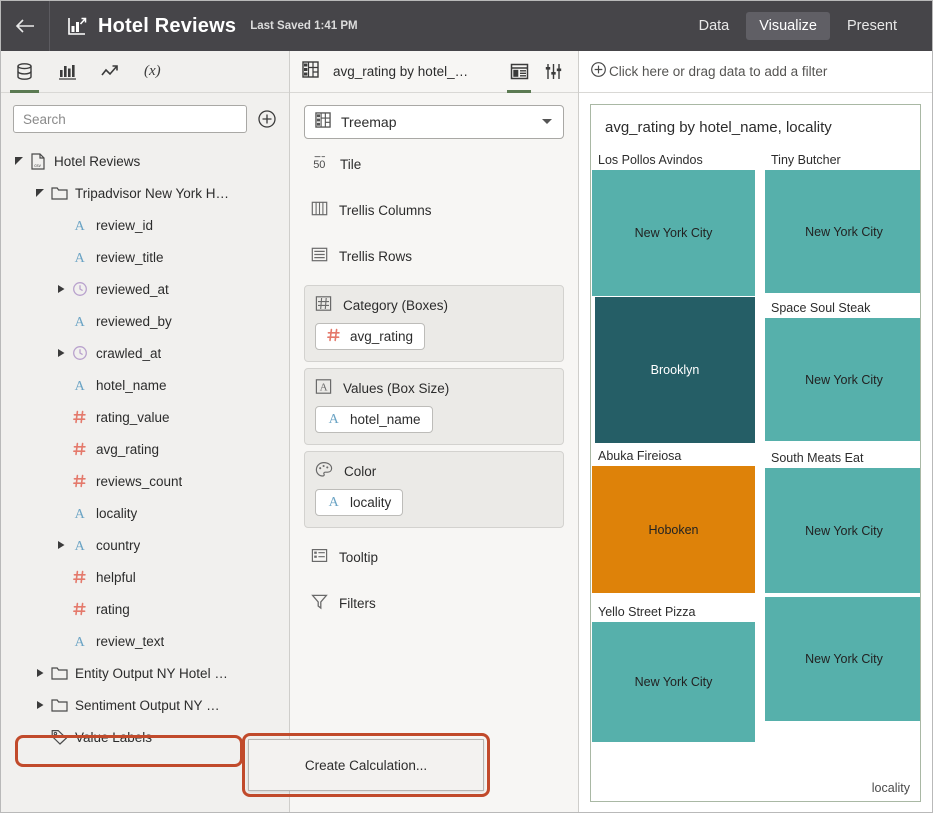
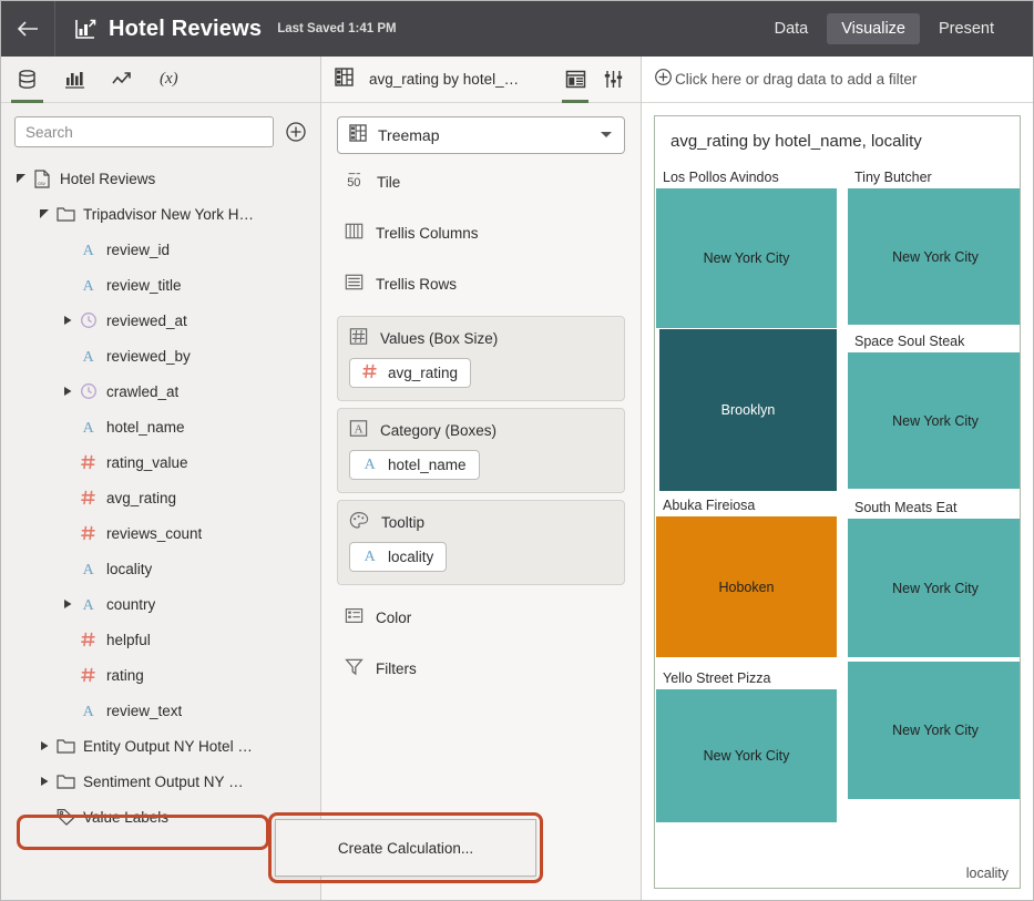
  Hotel Reviews
  Last Saved 1:41 PM
  Data
  Visualize
  Present
  (x)
  Search
  Hotel Reviews
  Tripadvisor New York H…
  A
  review_id
  A
  review_title
  reviewed_at
  A
  reviewed_by
  crawled_at
  A
  hotel_name
  rating_value
  avg_rating
  reviews_count
  A
  locality
  A
  country
  helpful
  rating
  A
  review_text
  Entity Output NY Hotel …
  Sentiment Output NY …
  Value Labels
  avg_rating by hotel_…
  Treemap
  50
  Tile
  Trellis Columns
  Trellis Rows
- Category (Boxes)
+ Values (Box Size)
  avg_rating
  A
- Values (Box Size)
+ Category (Boxes)
  A
  hotel_name
- Color
+ Tooltip
  A
  locality
- Tooltip
+ Color
  Filters
  Click here or drag data to add a filter
  avg_rating by hotel_name, locality
  Los Pollos Avindos
  New York City
  Brooklyn
  Abuka Fireiosa
  Hoboken
  Yello Street Pizza
  New York City
  Tiny Butcher
  New York City
  Space Soul Steak
  New York City
  South Meats Eat
  New York City
  New York City
  locality
  Create Calculation...
